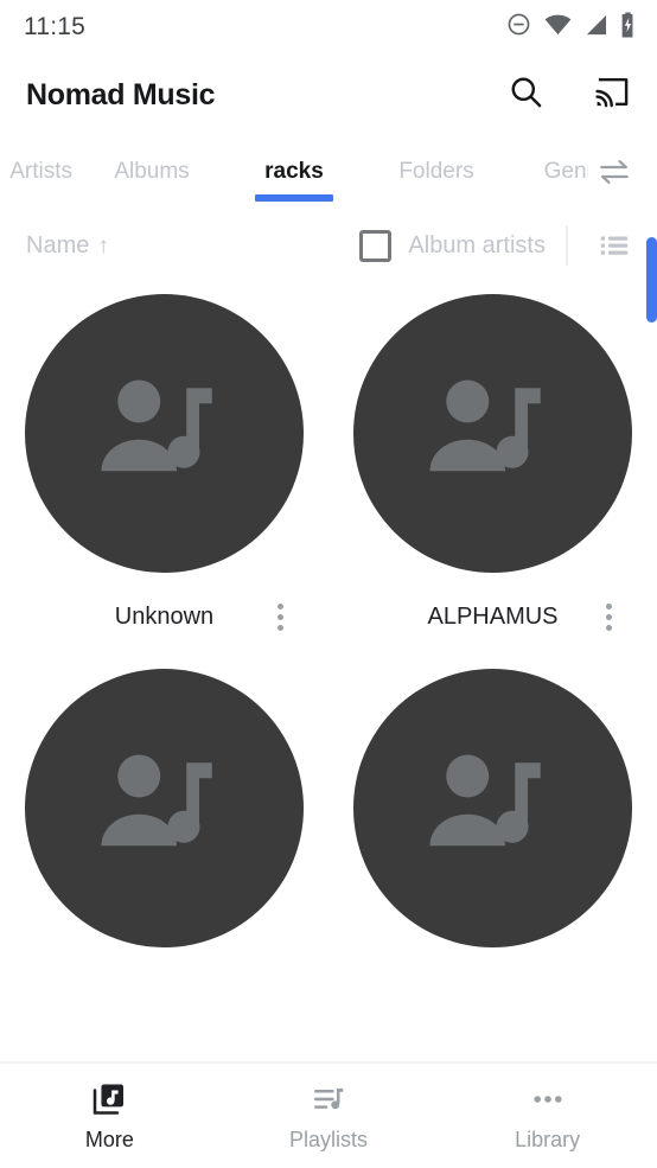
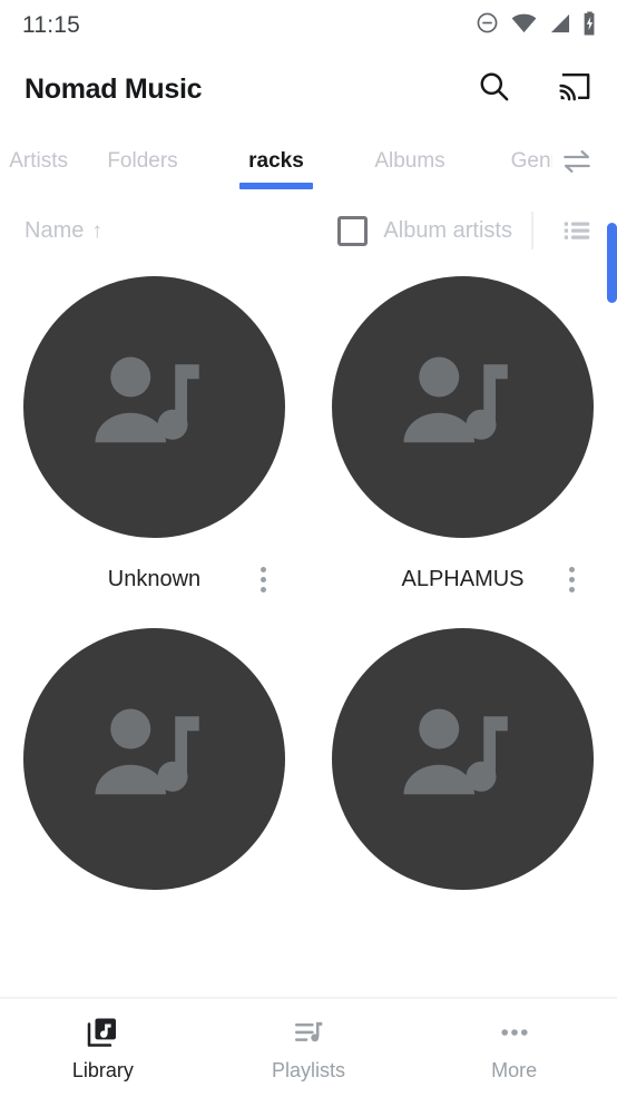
  11:15
  Nomad Music
  Artists
- Albums
+ Folders
  racks
- Folders
+ Albums
  Name
  ↑
  Album artists
  Unknown
  ALPHAMUS
- More
+ Library
  Playlists
- Library
+ More
